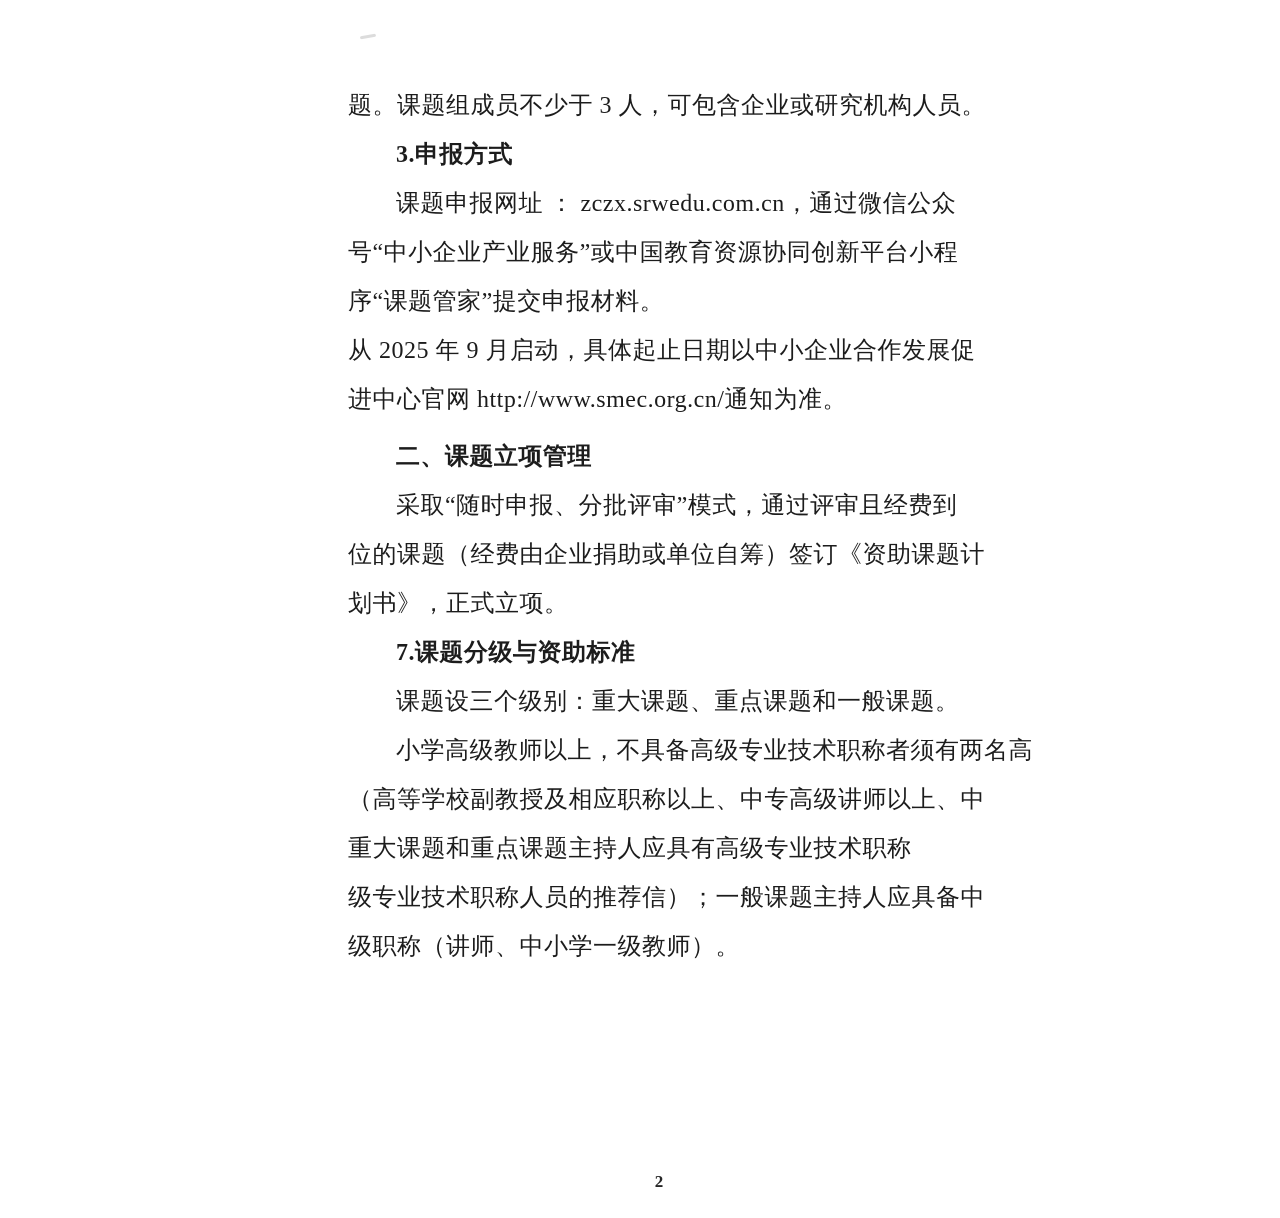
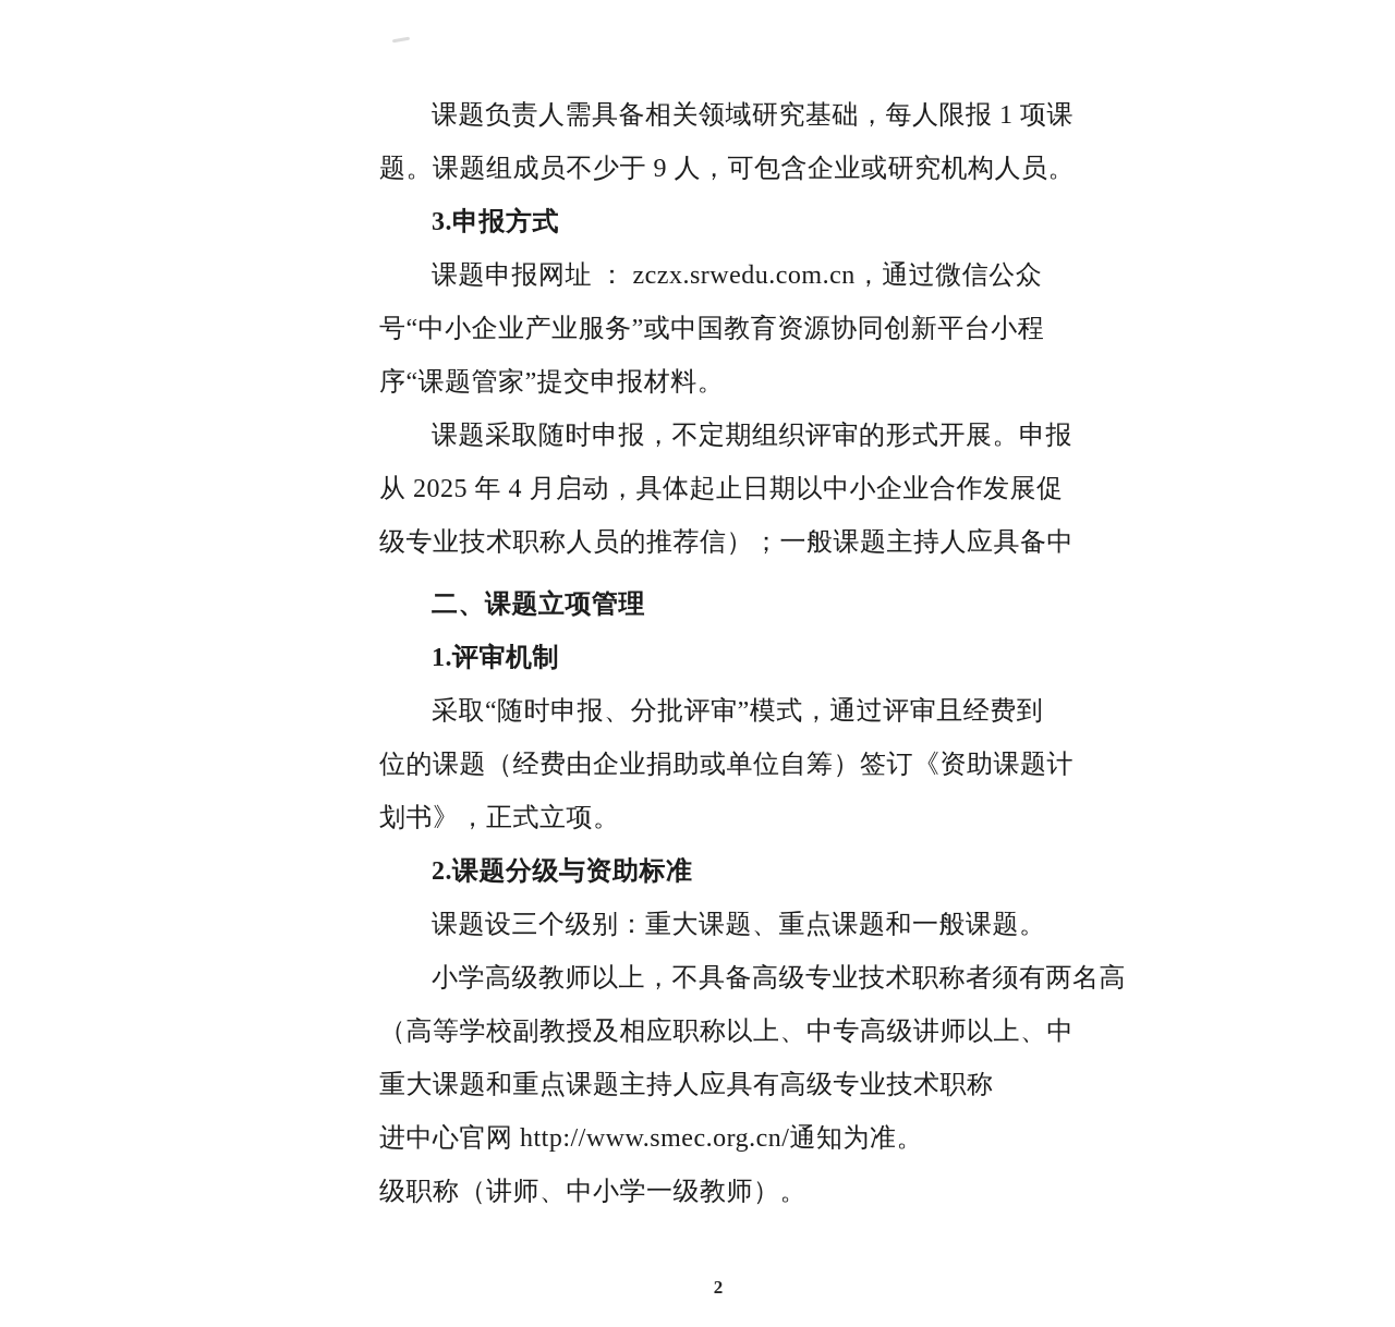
+ 课题负责人需具备相关领域研究基础，每人限报 1 项课
- 题。课题组成员不少于 3 人，可包含企业或研究机构人员。
+ 题。课题组成员不少于 9 人，可包含企业或研究机构人员。
  3.申报方式
  课题申报网址 ： zczx.srwedu.com.cn，通过微信公众
  号“中小企业产业服务”或中国教育资源协同创新平台小程
  序“课题管家”提交申报材料。
+ 课题采取随时申报，不定期组织评审的形式开展。申报
- 从 2025 年 9 月启动，具体起止日期以中小企业合作发展促
+ 从 2025 年 4 月启动，具体起止日期以中小企业合作发展促
- 进中心官网 http://www.smec.org.cn/通知为准。
+ 级专业技术职称人员的推荐信）；一般课题主持人应具备中
  二、课题立项管理
+ 1.评审机制
  采取“随时申报、分批评审”模式，通过评审且经费到
  位的课题（经费由企业捐助或单位自筹）签订《资助课题计
  划书》，正式立项。
- 7.课题分级与资助标准
+ 2.课题分级与资助标准
  课题设三个级别：重大课题、重点课题和一般课题。
  小学高级教师以上，不具备高级专业技术职称者须有两名高
  （高等学校副教授及相应职称以上、中专高级讲师以上、中
  重大课题和重点课题主持人应具有高级专业技术职称
- 级专业技术职称人员的推荐信）；一般课题主持人应具备中
+ 进中心官网 http://www.smec.org.cn/通知为准。
  级职称（讲师、中小学一级教师）。
  2
